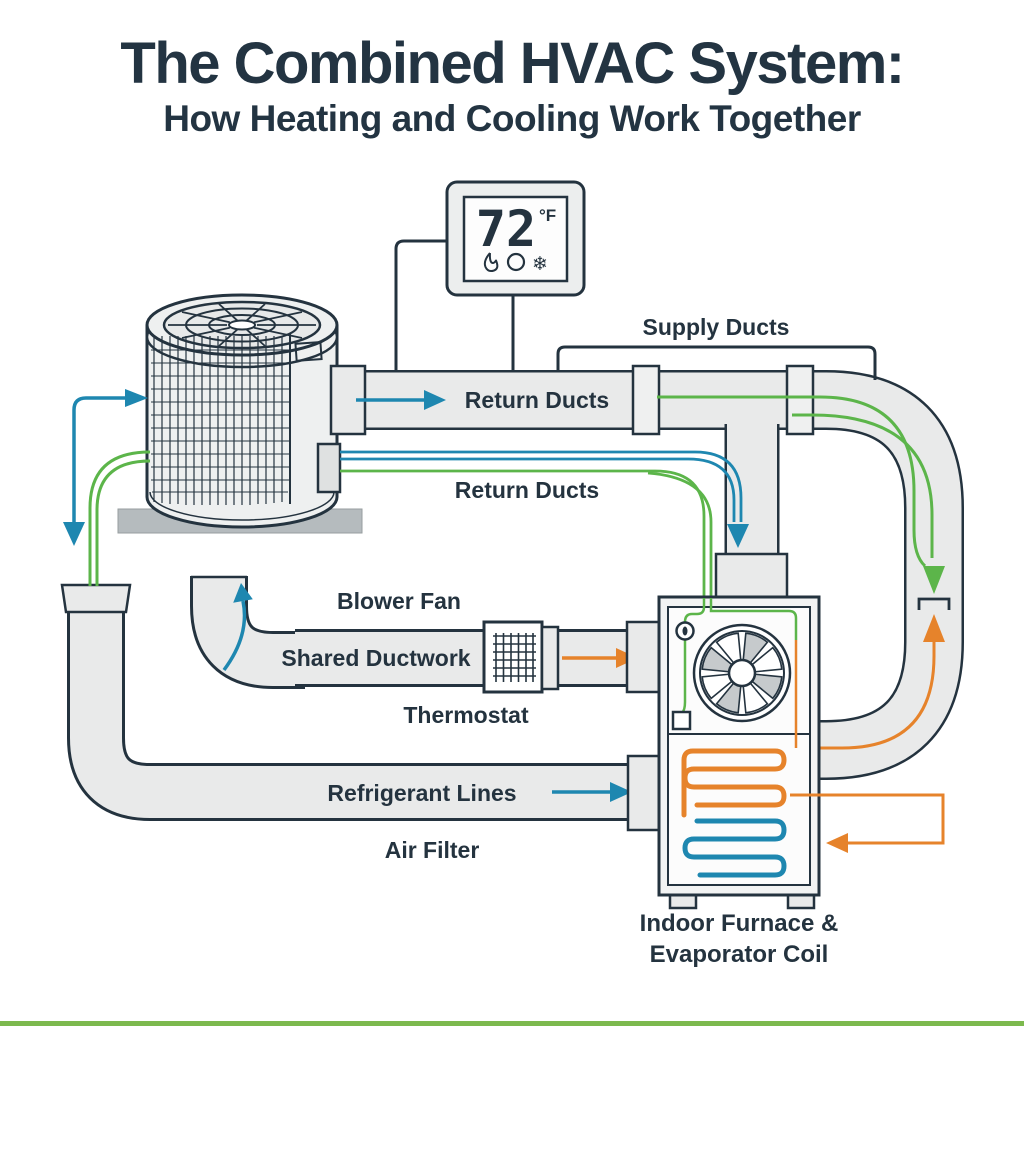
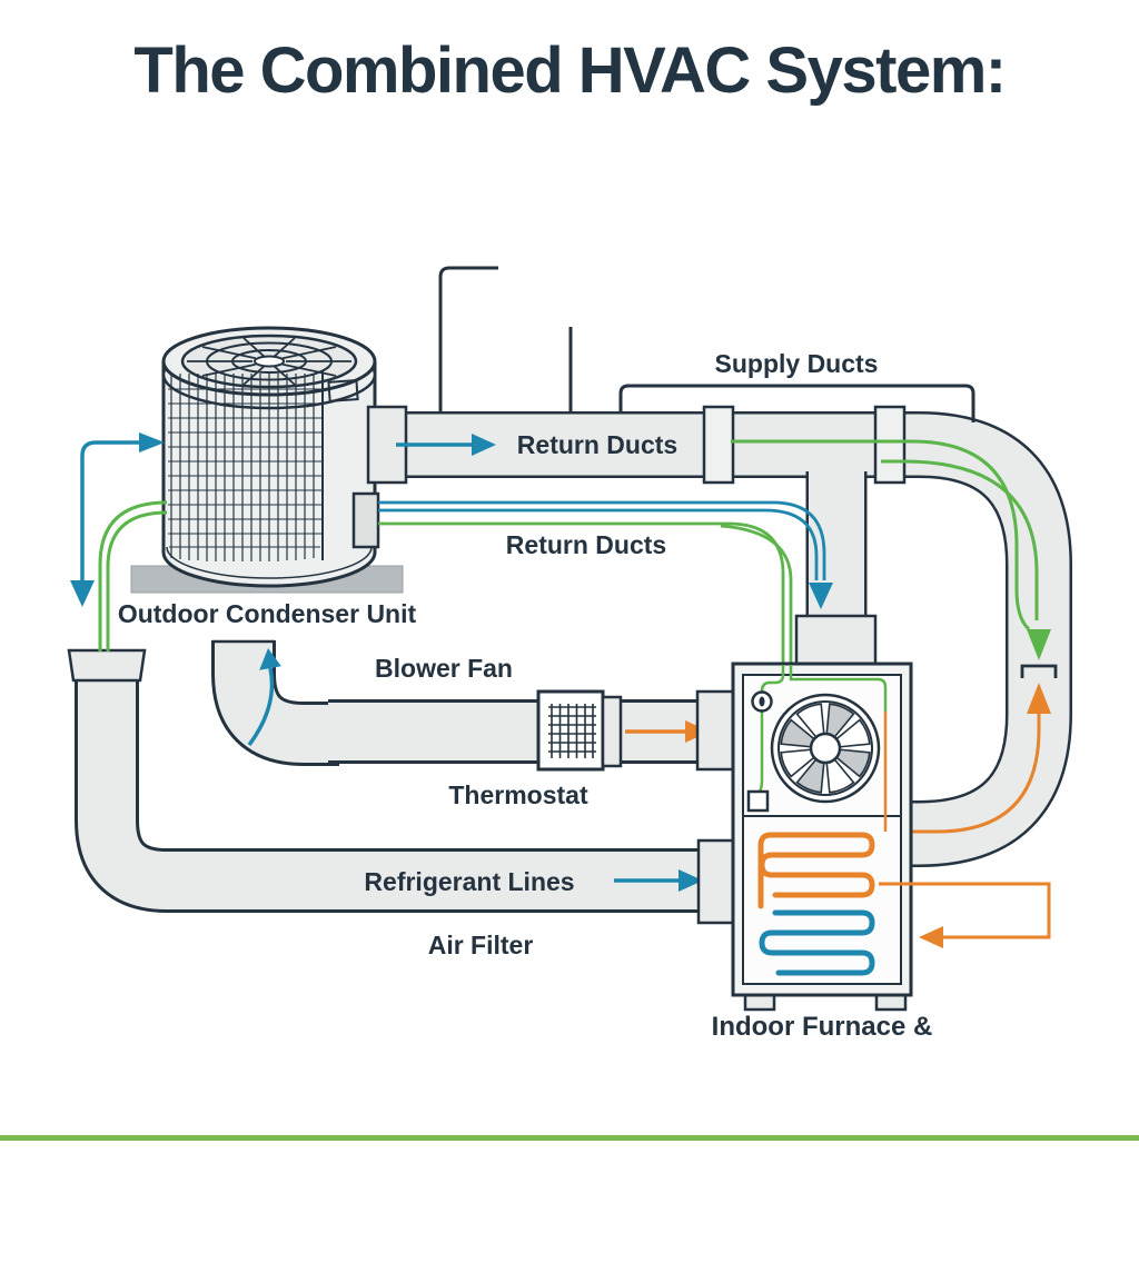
  The Combined HVAC System:
- How Heating and Cooling Work Together
- 72
- °F
- ❄
  Supply Ducts
  Return Ducts
  Return Ducts
+ Outdoor Condenser Unit
  Blower Fan
- Shared Ductwork
  Thermostat
  Refrigerant Lines
  Air Filter
  Indoor Furnace &
- Evaporator Coil
